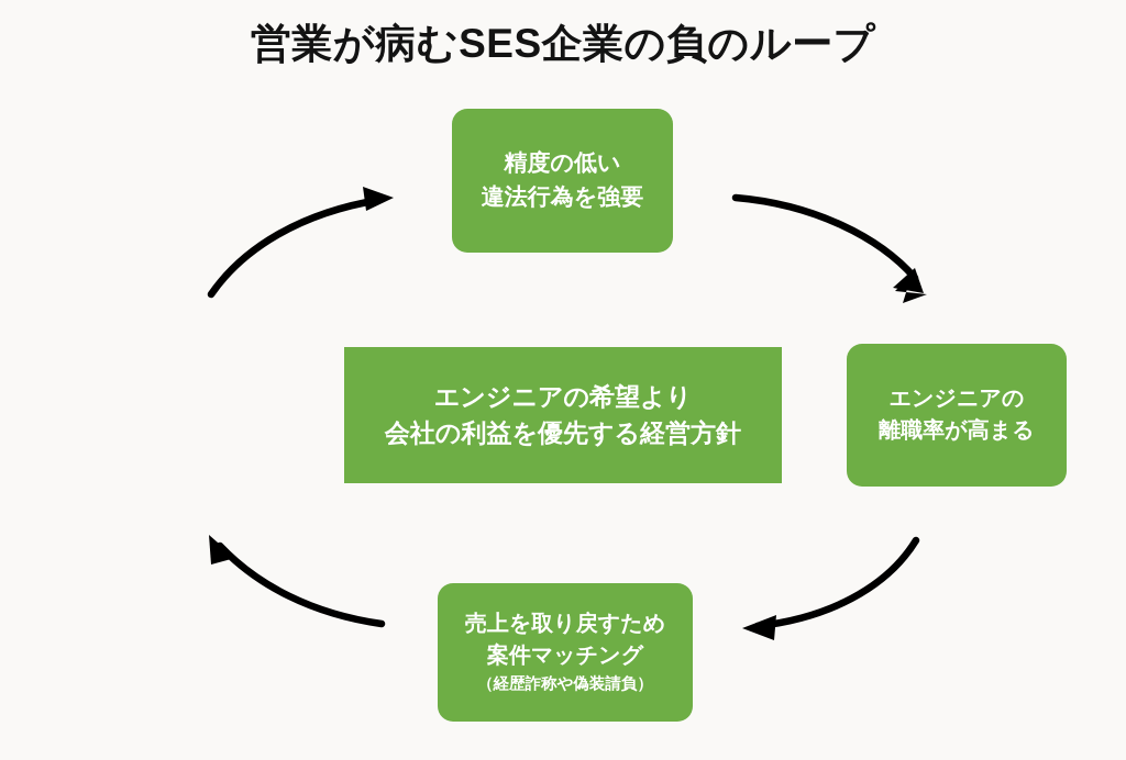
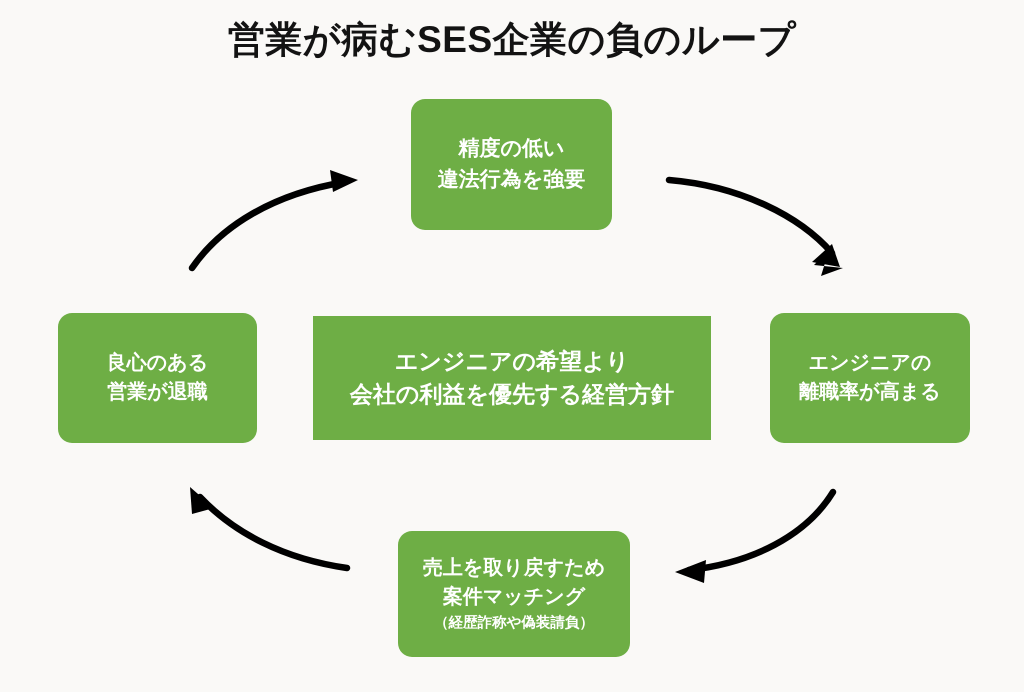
  営業が病むSES企業の負のループ
  エンジニアの希望より
  会社の利益を優先する経営方針
  精度の低い
  違法行為を強要
  エンジニアの
  離職率が高まる
  売上を取り戻すため
  案件マッチング
  （経歴詐称や偽装請負）
+ 良心のある
+ 営業が退職
